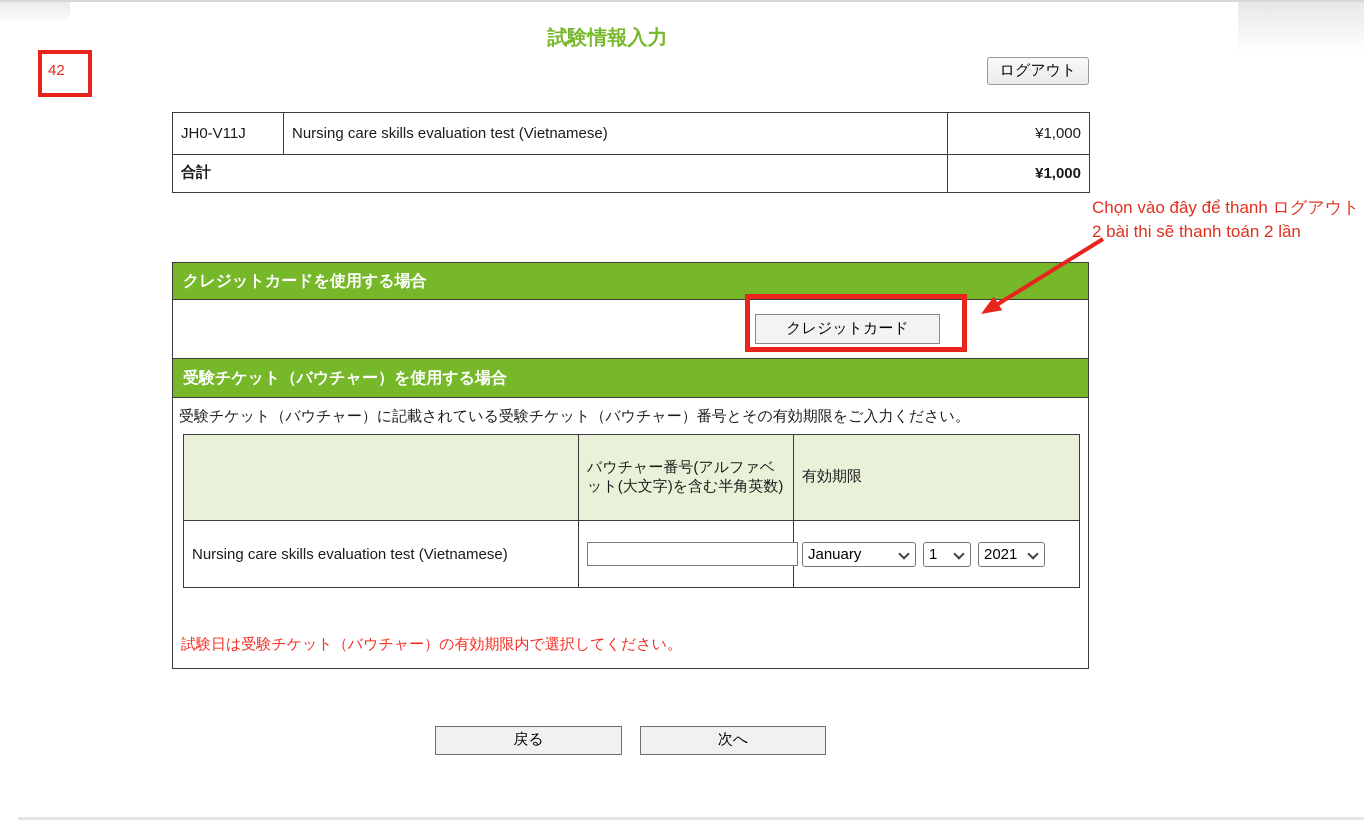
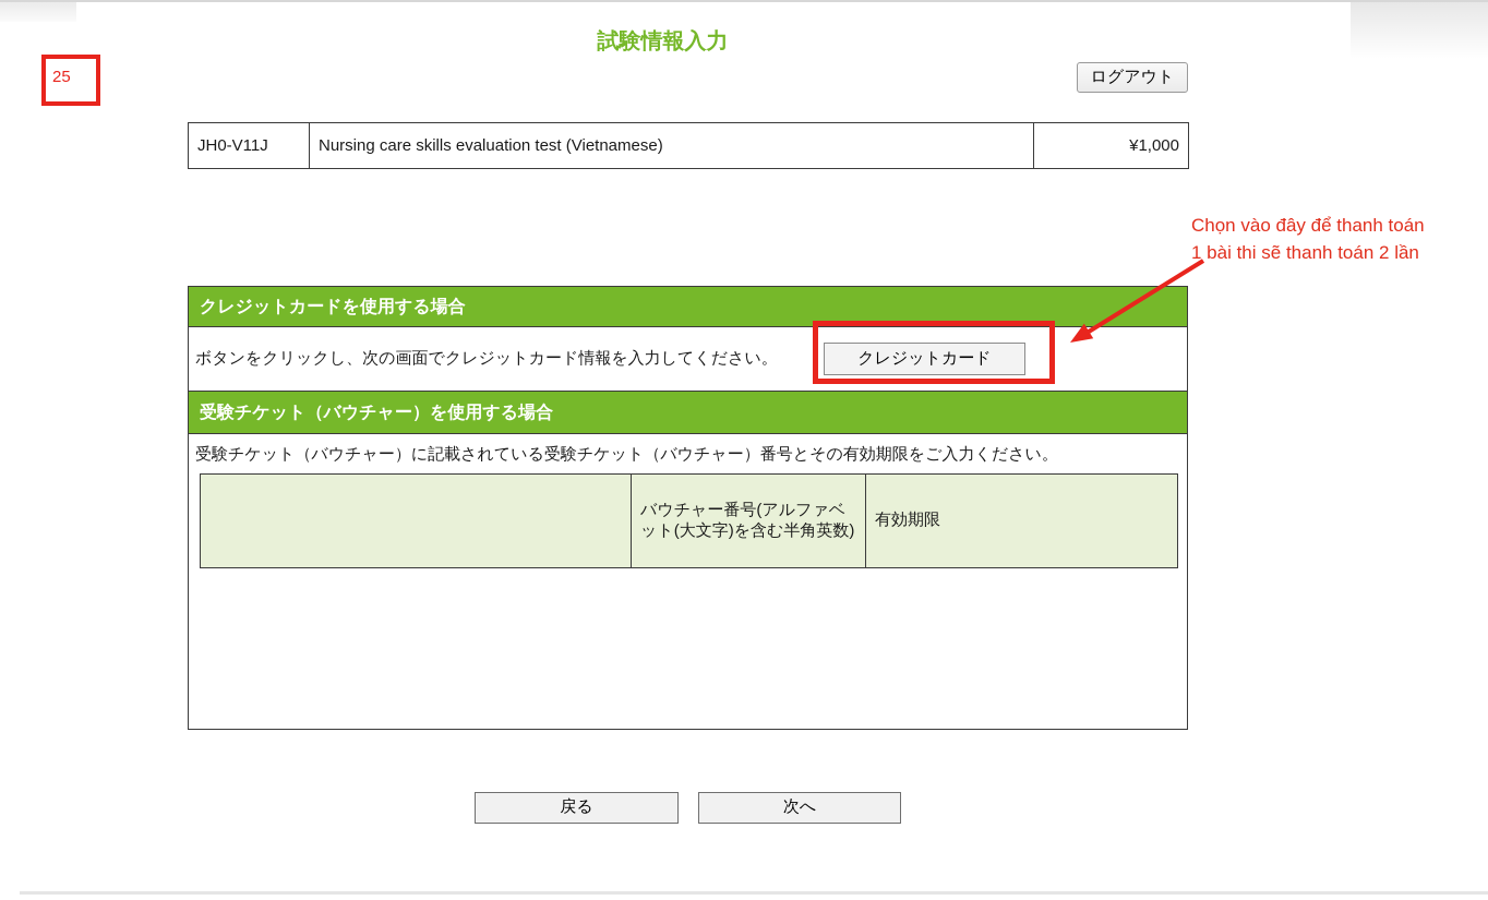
  試験情報入力
  ログアウト
  JH0-V11J	Nursing care skills evaluation test (Vietnamese)	¥1,000
- 合計	¥1,000
  クレジットカードを使用する場合
+ ボタンをクリックし、次の画面でクレジットカード情報を入力してください。
  クレジットカード
  受験チケット（バウチャー）を使用する場合
  受験チケット（バウチャー）に記載されている受験チケット（バウチャー）番号とその有効期限をご入力ください。
  	バウチャー番号(アルファベット(大文字)を含む半角英数)	有効期限
- Nursing care skills evaluation test (Vietnamese)		January 1 2021
- 試験日は受験チケット（バウチャー）の有効期限内で選択してください。
  戻る
  次へ
- 42
+ 25
- Chọn vào đây để thanh ログアウト
+ Chọn vào đây để thanh toán
- 2 bài thi sẽ thanh toán 2 lần
+ 1 bài thi sẽ thanh toán 2 lần
